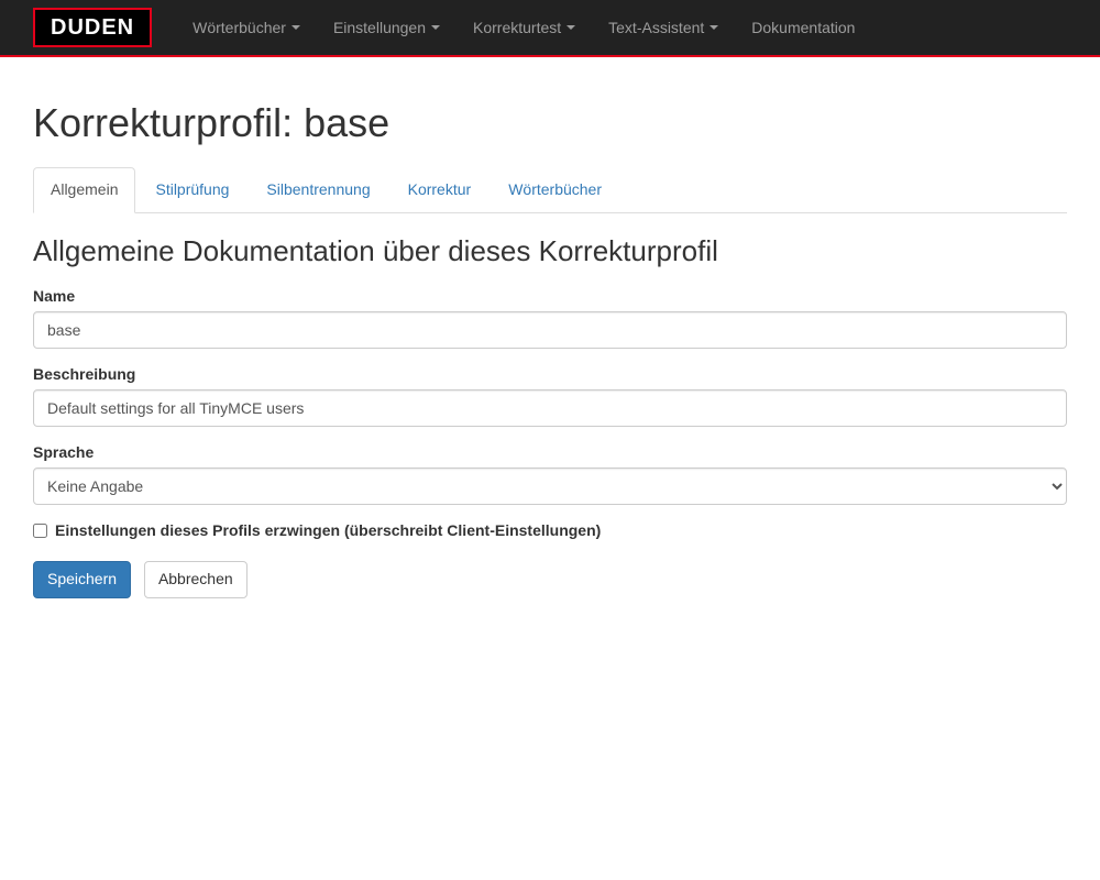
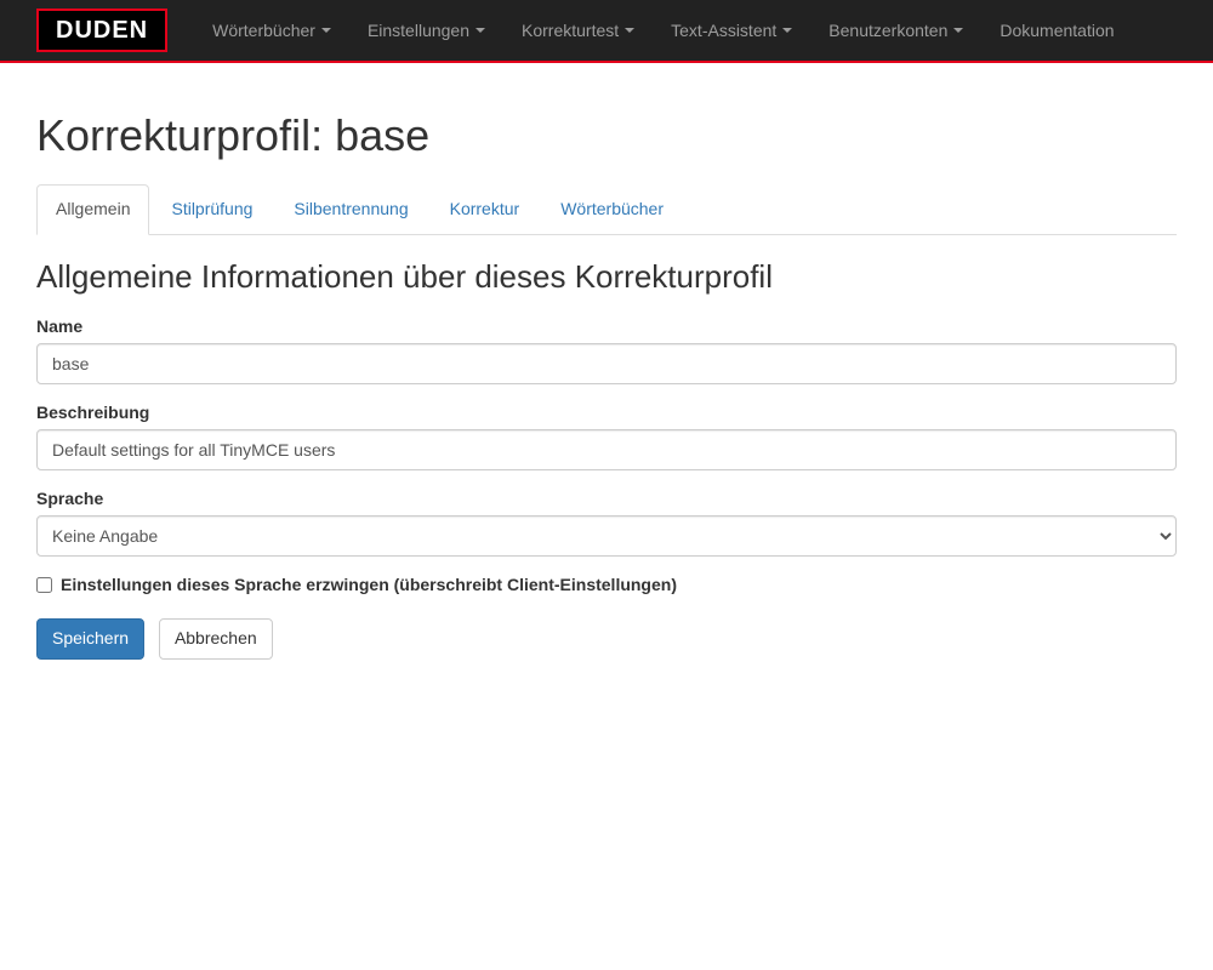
  DUDEN
  Wörterbücher
  Einstellungen
  Korrekturtest
  Text-Assistent
+ Benutzerkonten
  Dokumentation
  Korrekturprofil: base
  Allgemein
  Stilprüfung
  Silbentrennung
  Korrektur
  Wörterbücher
- Allgemeine Dokumentation über dieses Korrekturprofil
+ Allgemeine Informationen über dieses Korrekturprofil
  Name
  base
  Beschreibung
  Default settings for all TinyMCE users
  Sprache
  Keine Angabe
- Einstellungen dieses Profils erzwingen (überschreibt Client-Einstellungen)
+ Einstellungen dieses Sprache erzwingen (überschreibt Client-Einstellungen)
  Speichern Abbrechen
